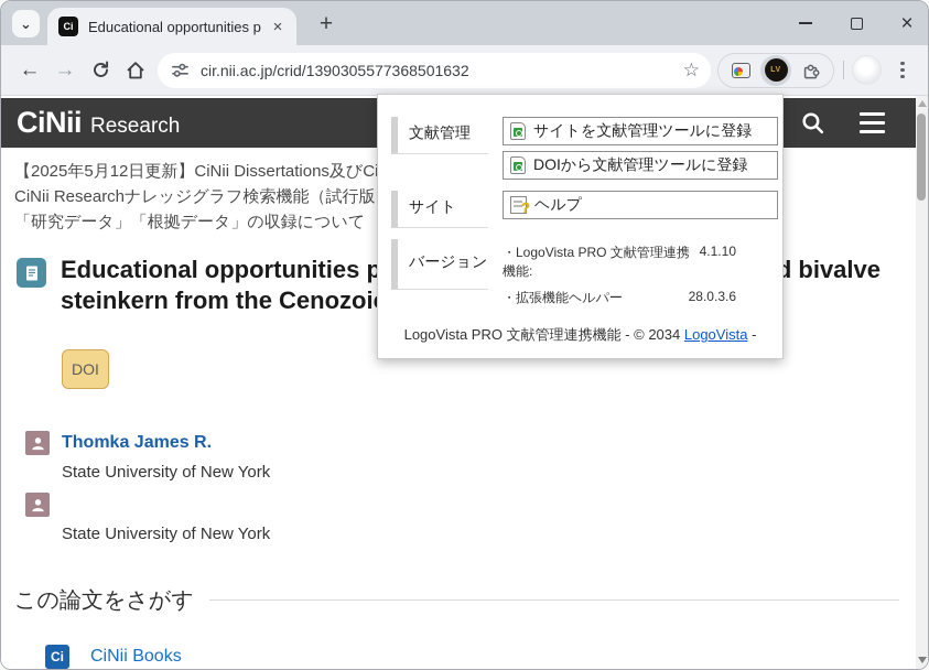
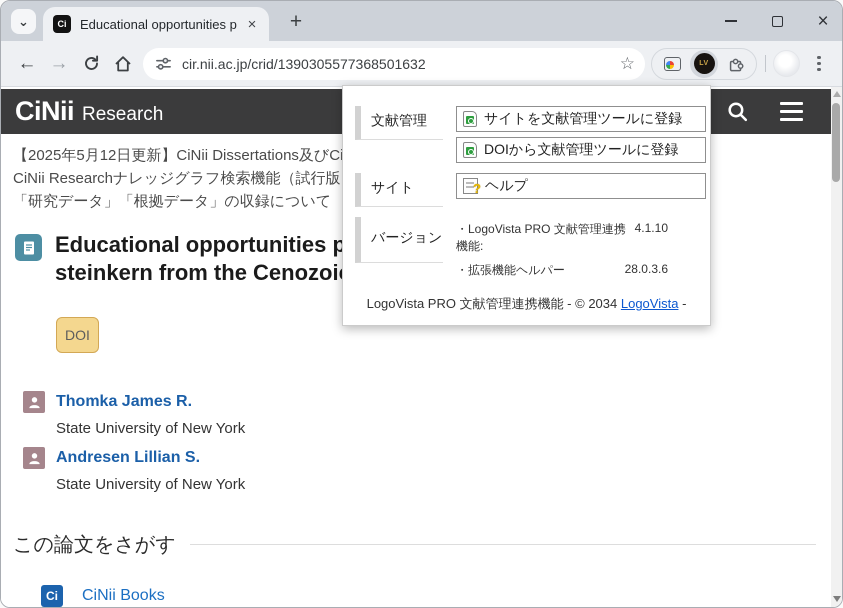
  ⌄
  Ci
  Educational opportunities p
  ×
  +
  ×
  ←
  →
  cir.nii.ac.jp/crid/1390305577368501632
  ☆
  CiNii
  Research
  【2025年5月12日更新】CiNii Dissertations及びC
  CiNii Researchナレッジグラフ検索機能（試行版
  「研究データ」「根拠データ」の収録について
  Educational opportunities p
- d bivalve
  steinkern from the Cenozoi
  DOI
  Thomka James R.
  State University of New York
+ Andresen Lillian S.
  State University of New York
  この論文をさがす
  Ci
  CiNii Books
  文献管理
  サイトを文献管理ツールに登録
  DOIから文献管理ツールに登録
  サイト
  ?
  ヘルプ
  バージョン
  ・LogoVista PRO 文献管理連携機能:
  4.1.10
  ・拡張機能ヘルパー
  28.0.3.6
  LogoVista PRO 文献管理連携機能 - © 2034 LogoVista -
